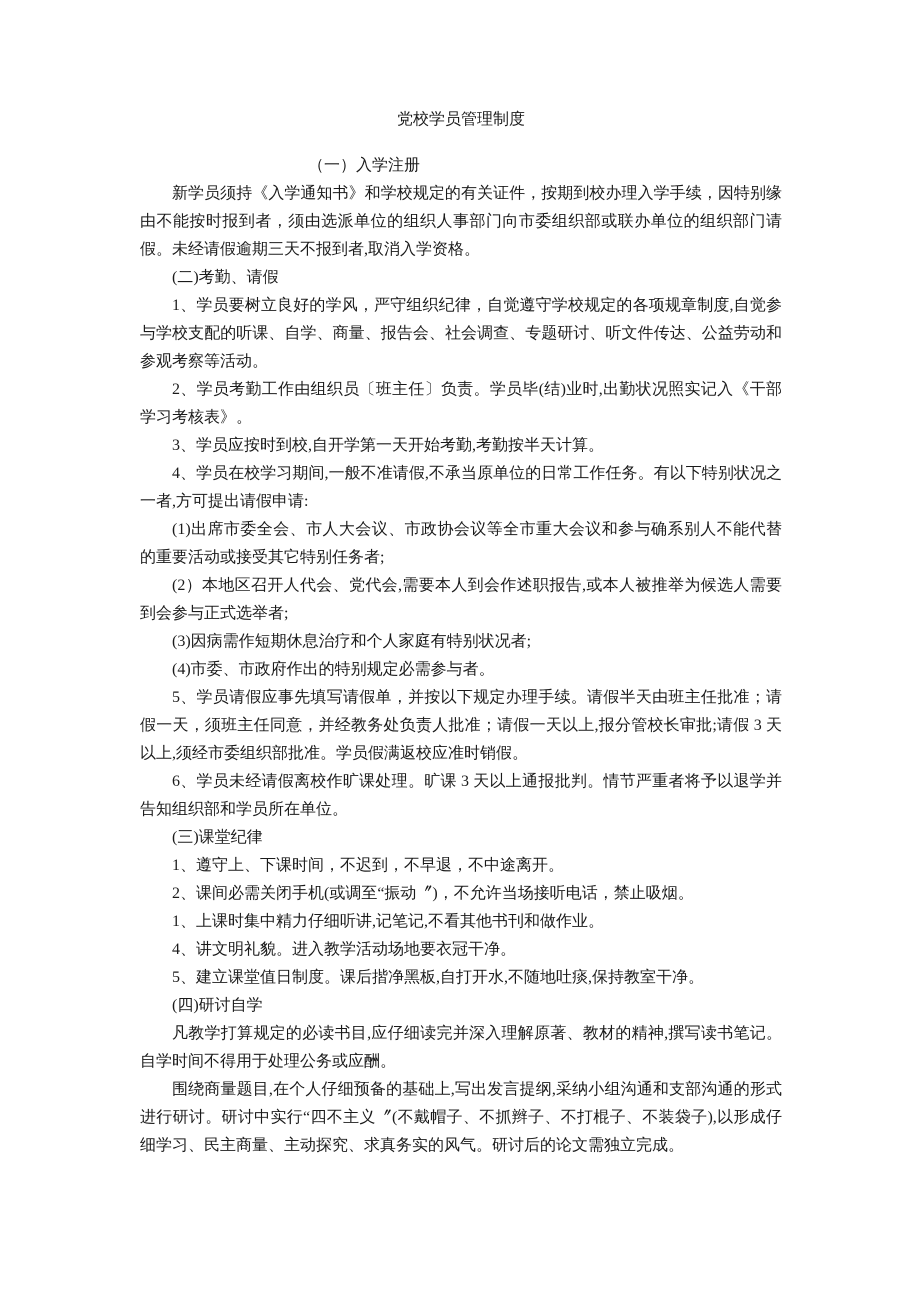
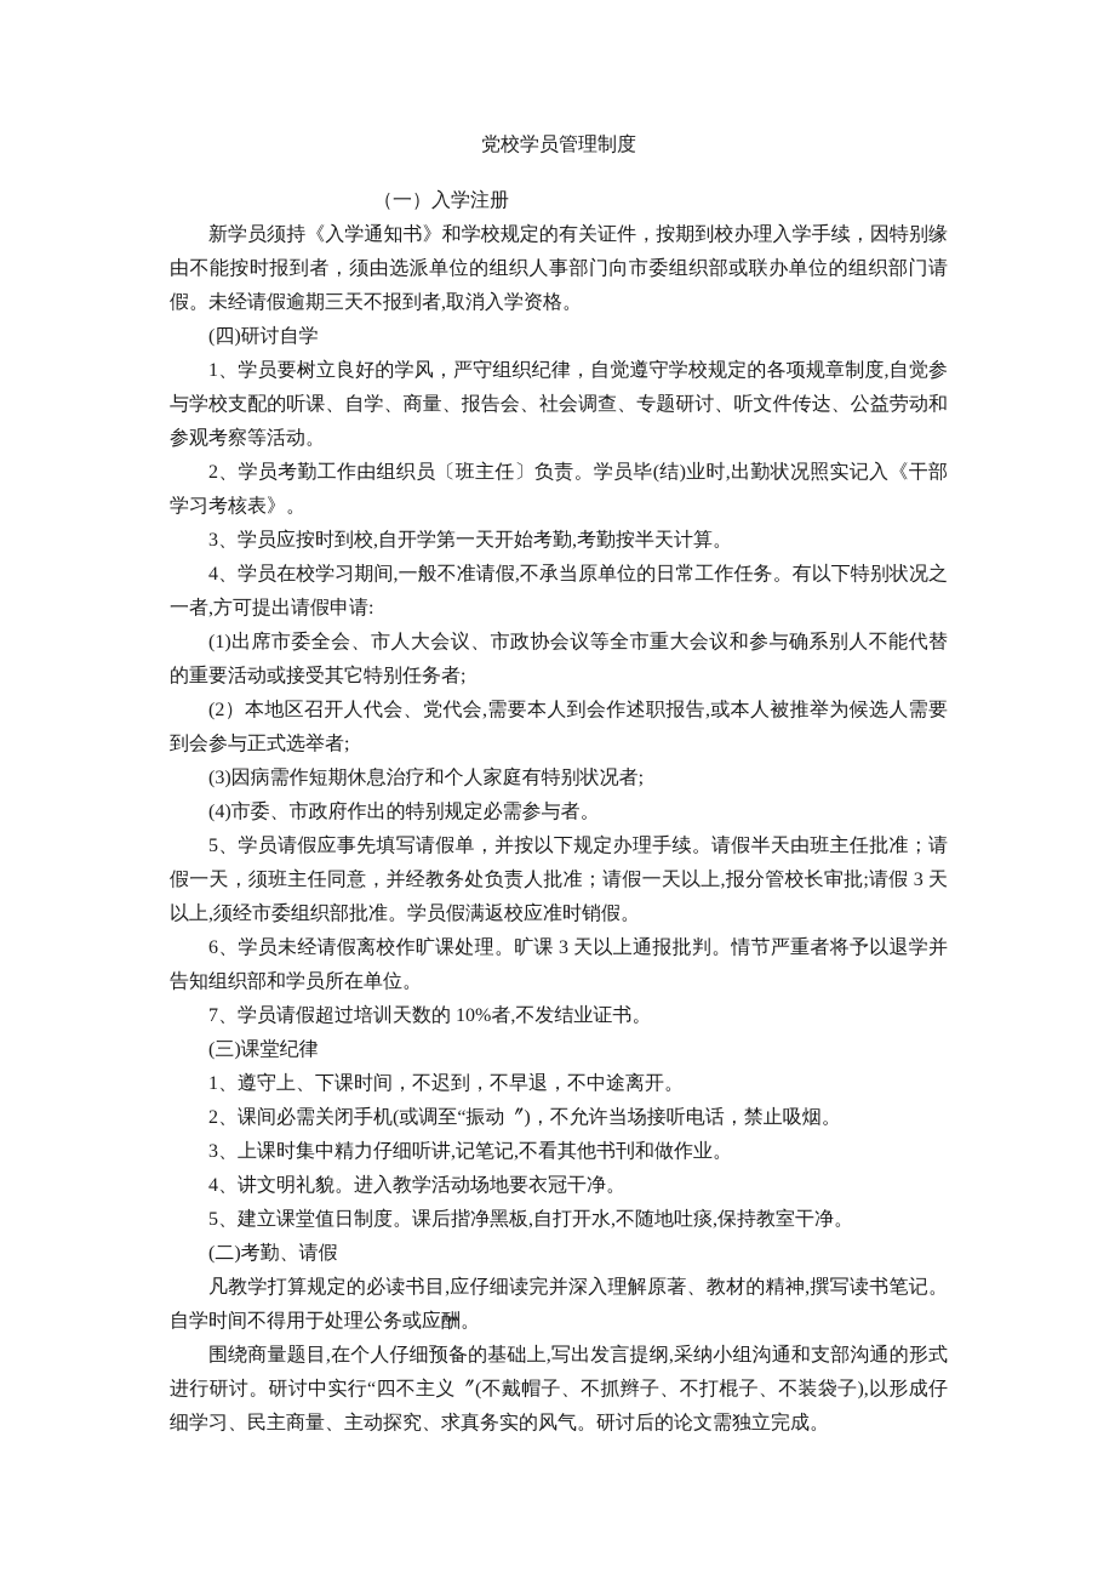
  党校学员管理制度
  （一）入学注册
  新学员须持《入学通知书》和学校规定的有关证件，按期到校办理入学手续，因特别缘由不能按时报到者，须由选派单位的组织人事部门向市委组织部或联办单位的组织部门请假。未经请假逾期三天不报到者,取消入学资格。
- (二)考勤、请假
+ (四)研讨自学
  1、学员要树立良好的学风，严守组织纪律，自觉遵守学校规定的各项规章制度,自觉参与学校支配的听课、自学、商量、报告会、社会调查、专题研讨、听文件传达、公益劳动和参观考察等活动。
  2、学员考勤工作由组织员〔班主任〕负责。学员毕(结)业时,出勤状况照实记入《干部学习考核表》。
  3、学员应按时到校,自开学第一天开始考勤,考勤按半天计算。
  4、学员在校学习期间,一般不准请假,不承当原单位的日常工作任务。有以下特别状况之一者,方可提出请假申请:
  (1)出席市委全会、市人大会议、市政协会议等全市重大会议和参与确系别人不能代替的重要活动或接受其它特别任务者;
  (2）本地区召开人代会、党代会,需要本人到会作述职报告,或本人被推举为候选人需要到会参与正式选举者;
  (3)因病需作短期休息治疗和个人家庭有特别状况者;
  (4)市委、市政府作出的特别规定必需参与者。
  5、学员请假应事先填写请假单，并按以下规定办理手续。请假半天由班主任批准；请假一天，须班主任同意，并经教务处负责人批准；请假一天以上,报分管校长审批;请假 3 天以上,须经市委组织部批准。学员假满返校应准时销假。
  6、学员未经请假离校作旷课处理。旷课 3 天以上通报批判。情节严重者将予以退学并告知组织部和学员所在单位。
+ 7、学员请假超过培训天数的 10%者,不发结业证书。
  (三)课堂纪律
  1、遵守上、下课时间，不迟到，不早退，不中途离开。
  2、课间必需关闭手机(或调至“振动〞)，不允许当场接听电话，禁止吸烟。
- 1、上课时集中精力仔细听讲,记笔记,不看其他书刊和做作业。
+ 3、上课时集中精力仔细听讲,记笔记,不看其他书刊和做作业。
  4、讲文明礼貌。进入教学活动场地要衣冠干净。
  5、建立课堂值日制度。课后揩净黑板,自打开水,不随地吐痰,保持教室干净。
- (四)研讨自学
+ (二)考勤、请假
  凡教学打算规定的必读书目,应仔细读完并深入理解原著、教材的精神,撰写读书笔记。自学时间不得用于处理公务或应酬。
  围绕商量题目,在个人仔细预备的基础上,写出发言提纲,采纳小组沟通和支部沟通的形式进行研讨。研讨中实行“四不主义〞(不戴帽子、不抓辫子、不打棍子、不装袋子),以形成仔细学习、民主商量、主动探究、求真务实的风气。研讨后的论文需独立完成。
